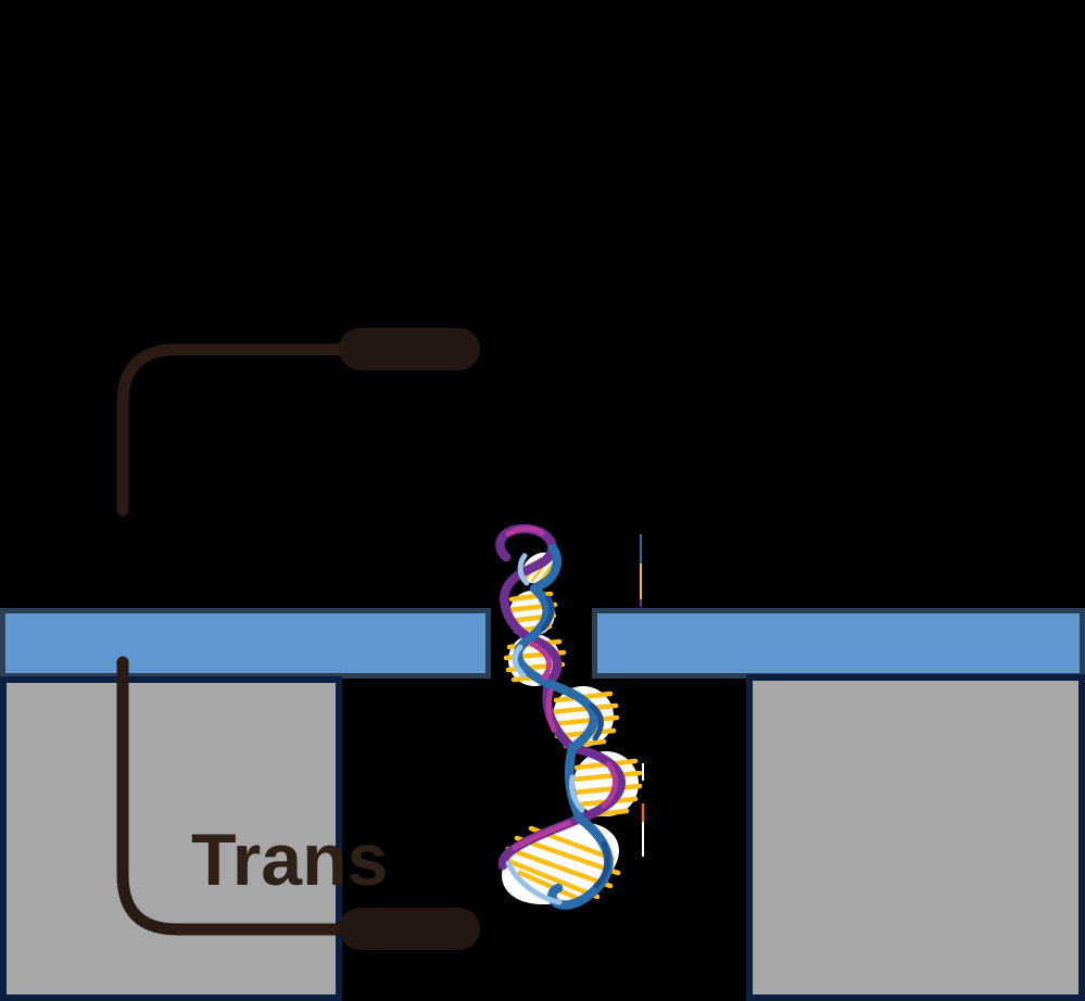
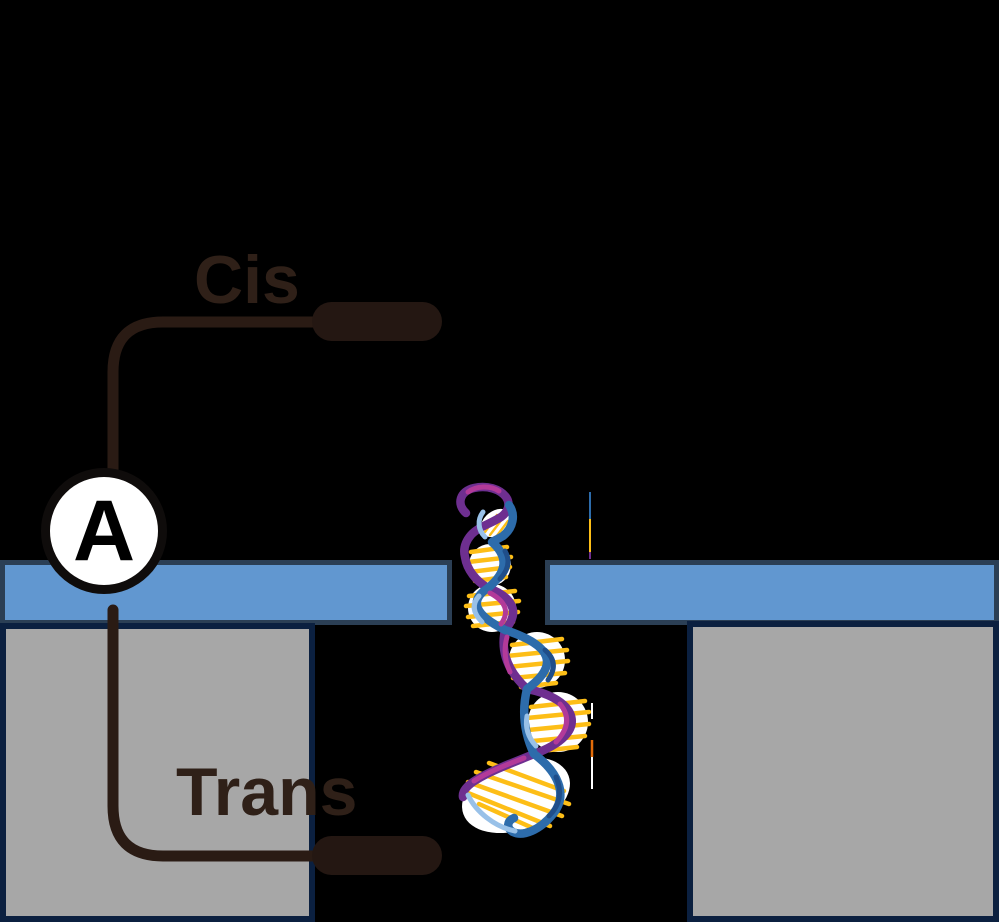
+ A
+ Cis
  Trans
